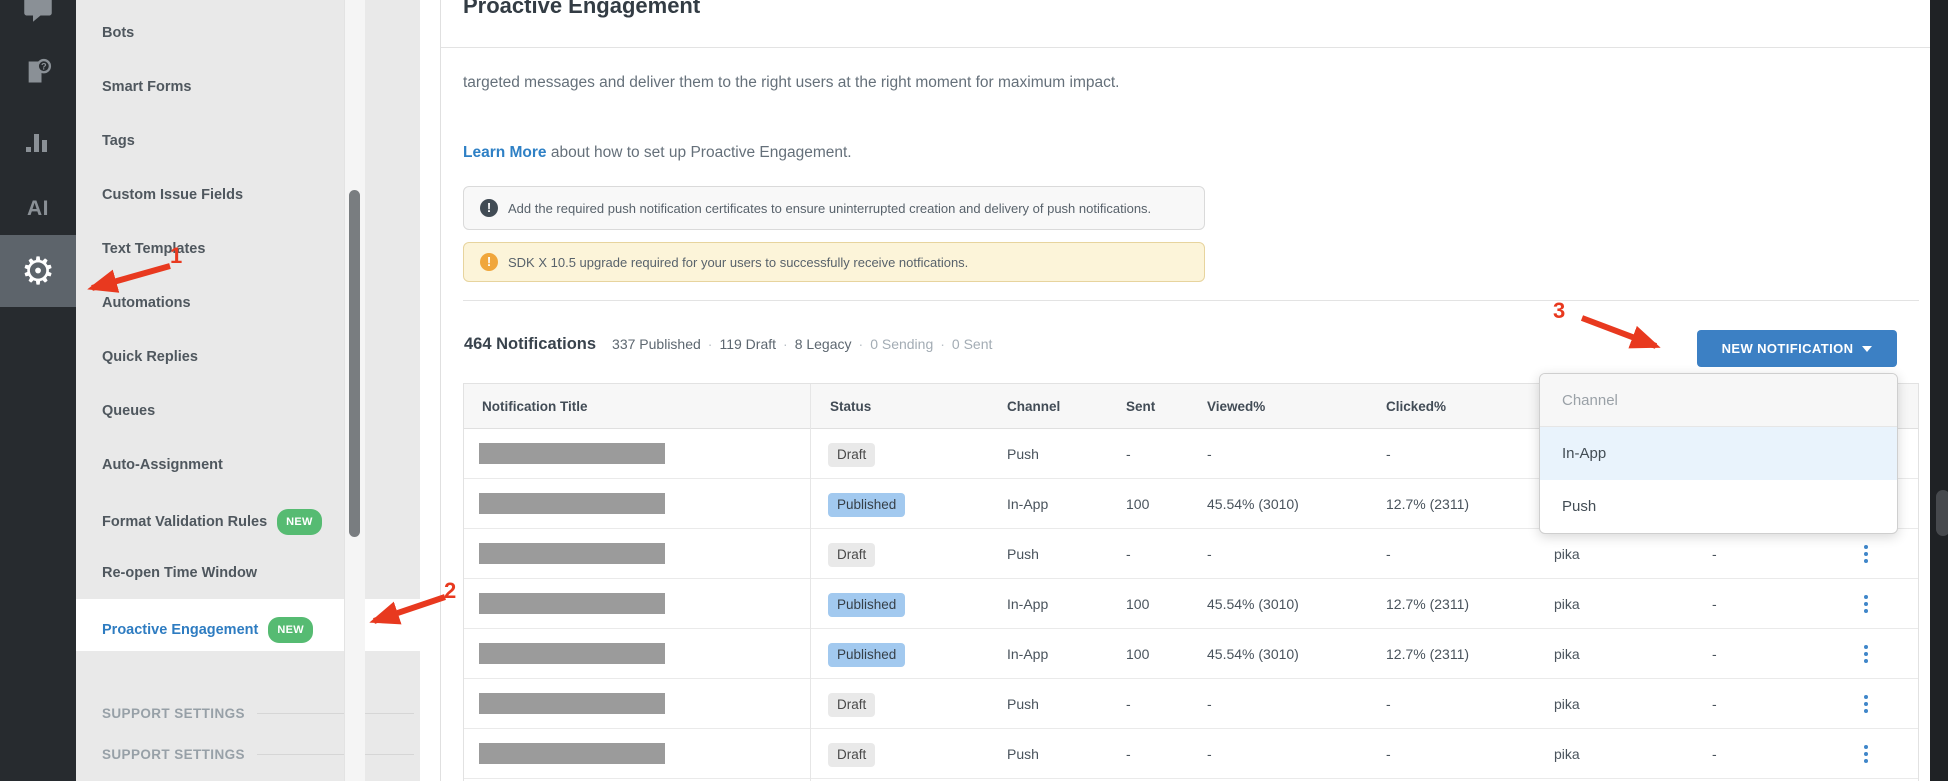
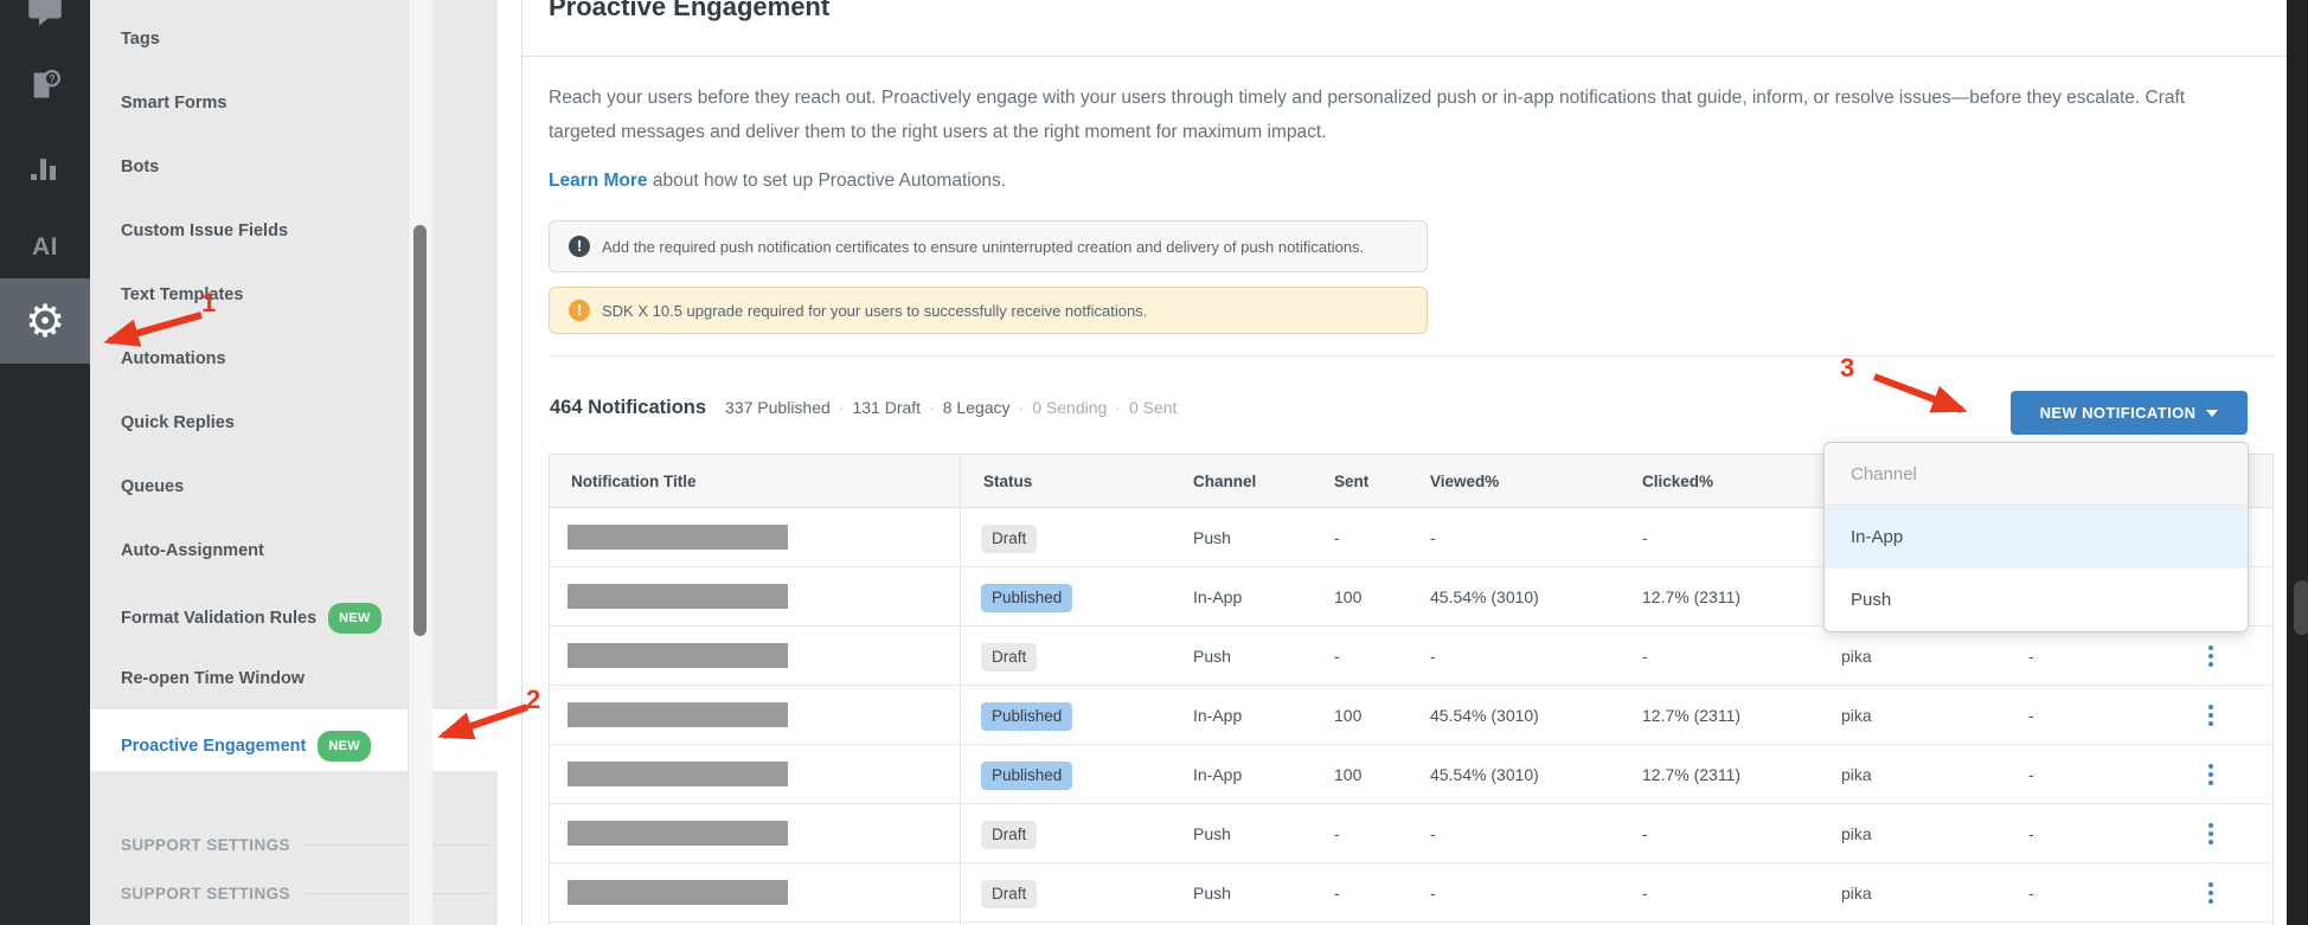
  ?
  AI
  ⚙
- Bots
+ Tags
  Smart Forms
- Tags
+ Bots
  Custom Issue Fields
  Text Templates
  Automations
  Quick Replies
  Queues
  Auto-Assignment
  Format Validation Rules NEW
  Re-open Time Window
  Proactive Engagement NEW
  SUPPORT SETTINGS
  SUPPORT SETTINGS
  Proactive Engagement
+ Reach your users before they reach out. Proactively engage with your users through timely and personalized push or in-app notifications that guide, inform, or resolve issues—before they escalate. Craft
  targeted messages and deliver them to the right users at the right moment for maximum impact.
- Learn More about how to set up Proactive Engagement.
+ Learn More about how to set up Proactive Automations.
  Add the required push notification certificates to ensure uninterrupted creation and delivery of push notifications.
  SDK X 10.5 upgrade required for your users to successfully receive notfications.
  464 Notifications
- 337 Published · 119 Draft · 8 Legacy · 0 Sending · 0 Sent
+ 337 Published · 131 Draft · 8 Legacy · 0 Sending · 0 Sent
  NEW NOTIFICATION
  Notification Title
  Status
  Channel
  Sent
  Viewed%
  Clicked%
  Draft
  Push
  -
  -
  -
  Published
  In-App
  100
  45.54% (3010)
  12.7% (2311)
  Draft
  Push
  -
  -
  -
  pika
  -
  Published
  In-App
  100
  45.54% (3010)
  12.7% (2311)
  pika
  -
  Published
  In-App
  100
  45.54% (3010)
  12.7% (2311)
  pika
  -
  Draft
  Push
  -
  -
  -
  pika
  -
  Draft
  Push
  -
  -
  -
  pika
  -
  Channel
  In-App
  Push
  1
  2
  3
